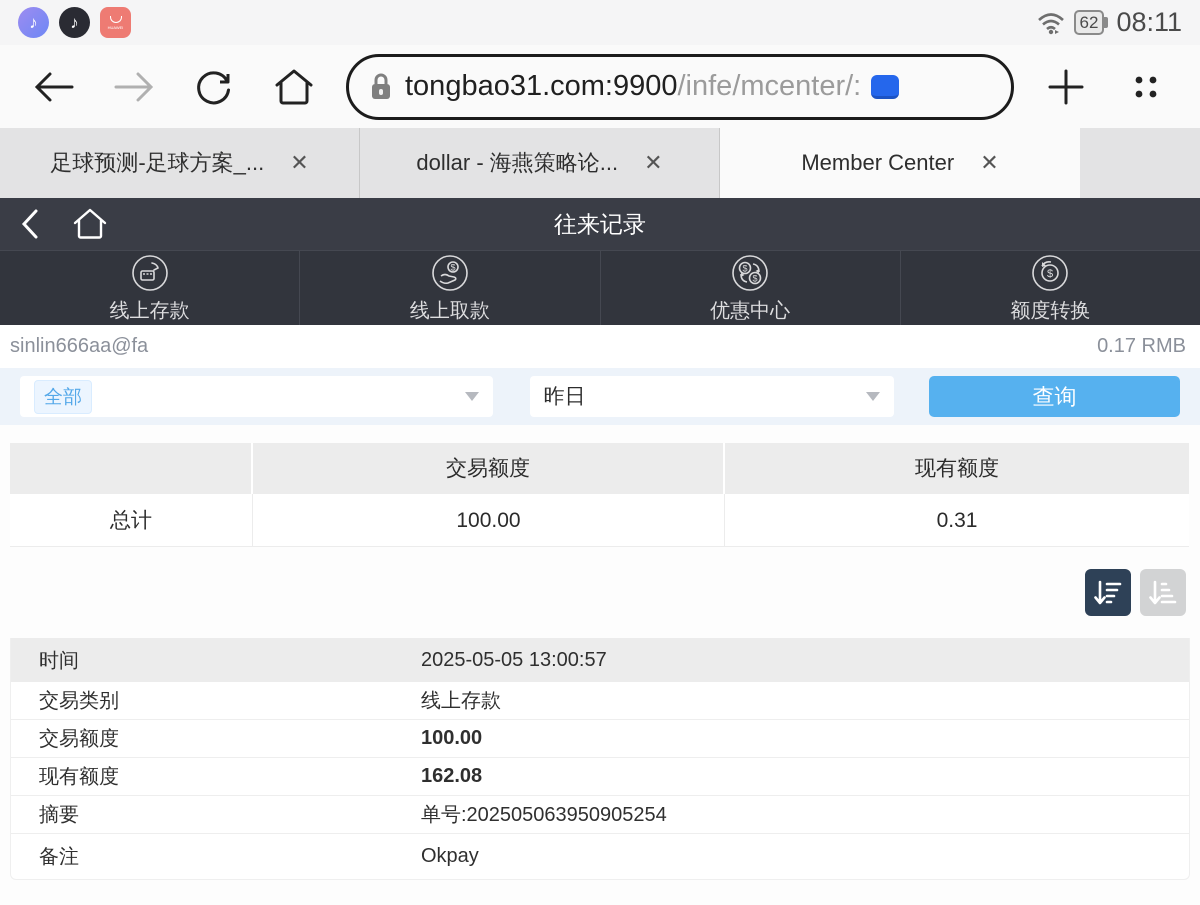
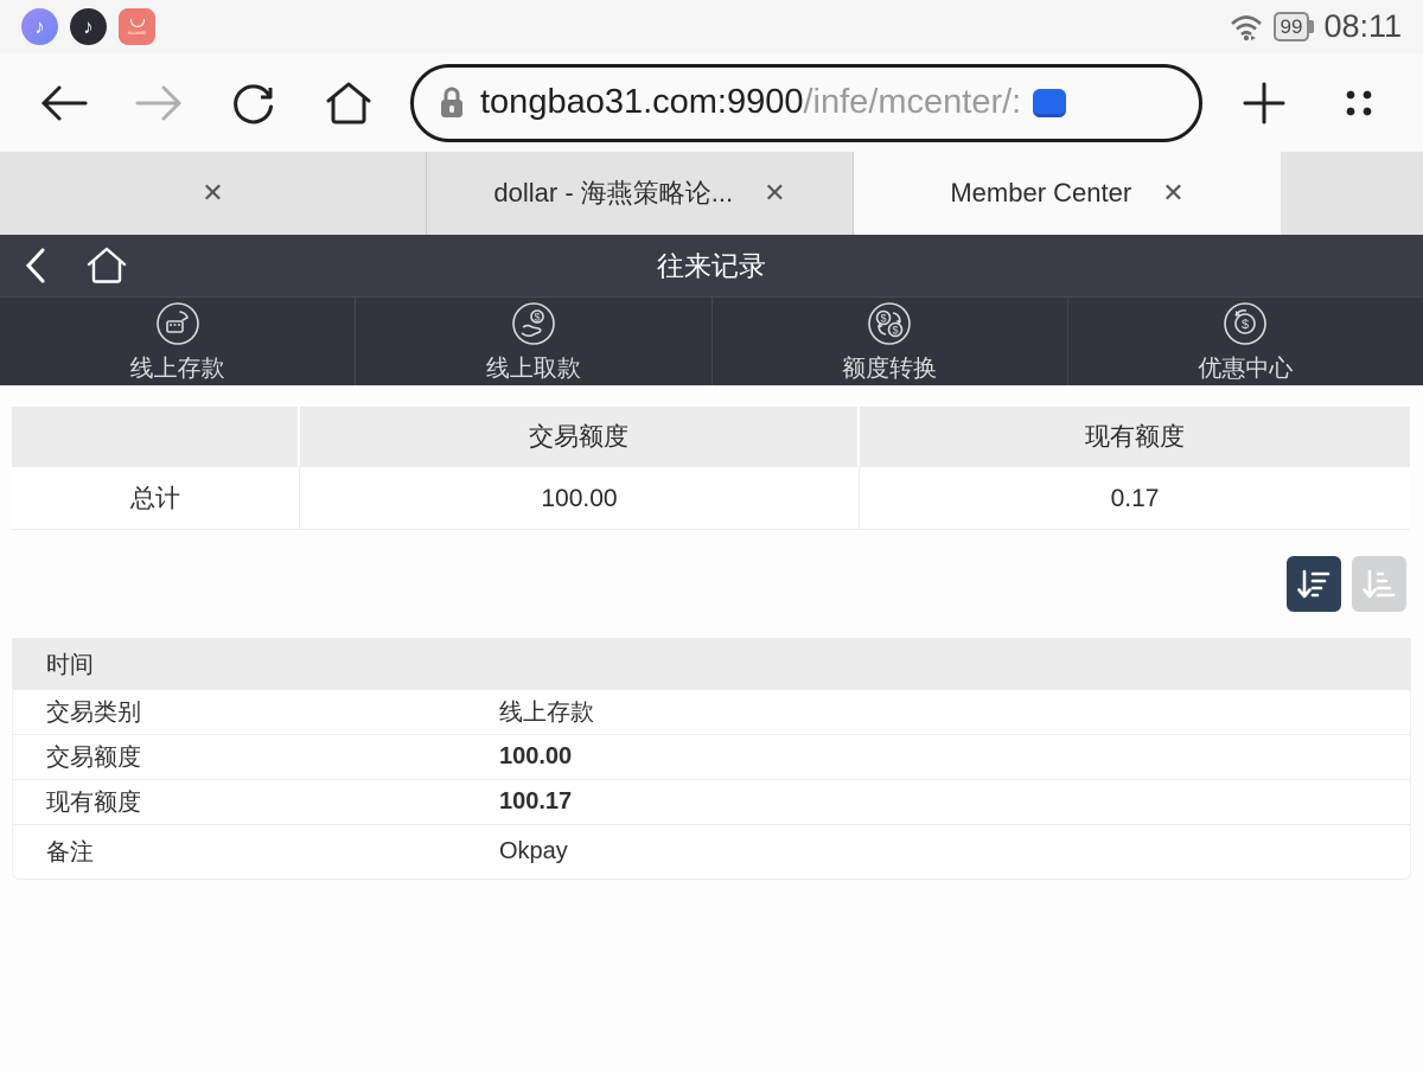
  ♪
  ♪
- 62
+ 99
  08:11
  tongbao31.com:9900/infe/mcenter/:
- 足球预测-足球方案_...
  ✕
  dollar - 海燕策略论...
  ✕
  Member Center
  ✕
  往来记录
  线上存款
  $
  线上取款
  $
  $
- 优惠中心
+ 额度转换
  $
- 额度转换
+ 优惠中心
- sinlin666aa@fa
- 0.17 RMB
- 全部
- 昨日
- 查询
  交易额度
  现有额度
  总计
  100.00
- 0.31
+ 0.17
  时间
- 2025-05-05 13:00:57
  交易类别
  线上存款
  交易额度
  100.00
  现有额度
- 162.08
+ 100.17
- 摘要
- 单号:202505063950905254
  备注
  Okpay
